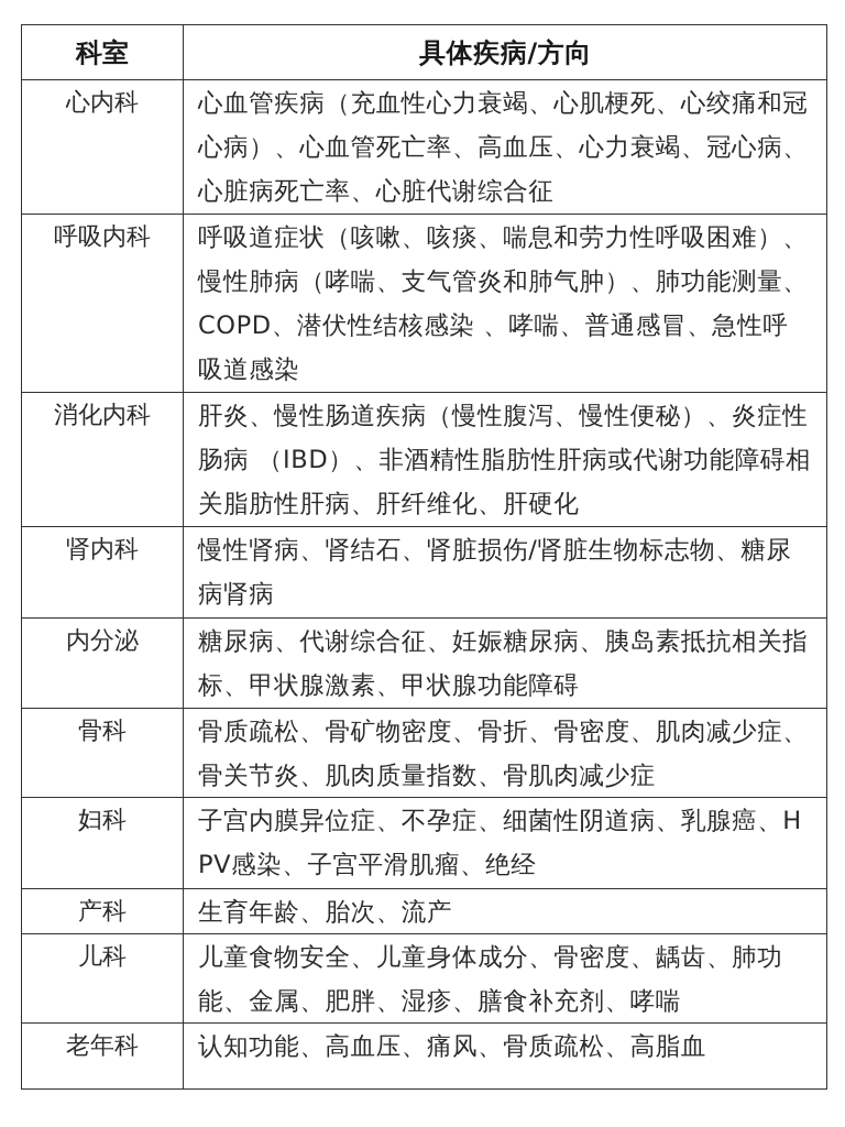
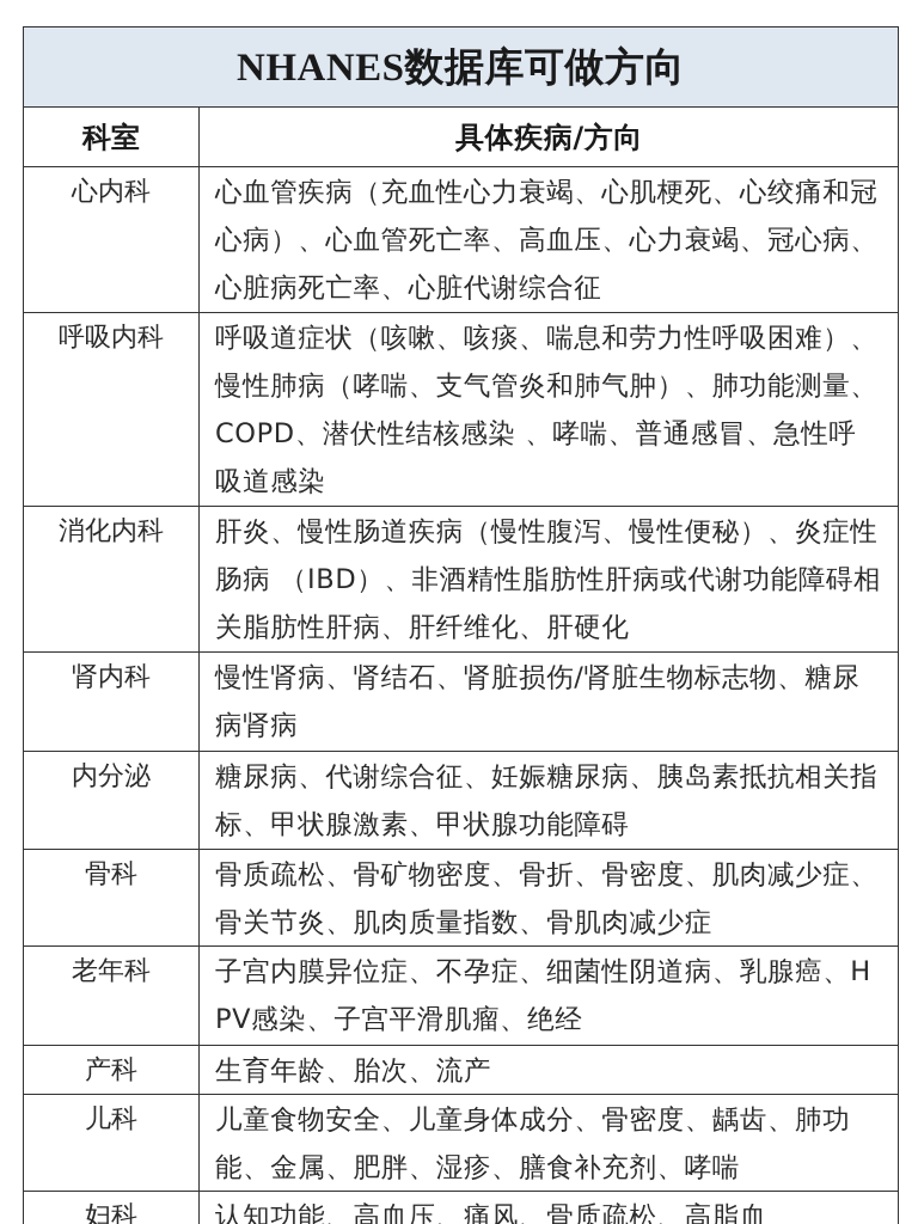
+ NHANES数据库可做方向
  科室
  具体疾病/方向
  心内科
  心血管疾病（充血性心力衰竭、心肌梗死、心绞痛和冠心病）、心血管死亡率、高血压、心力衰竭、冠心病、心脏病死亡率、心脏代谢综合征
  呼吸内科
  呼吸道症状（咳嗽、咳痰、喘息和劳力性呼吸困难）、慢性肺病（哮喘、支气管炎和肺气肿）、肺功能测量、COPD、潜伏性结核感染 、哮喘、普通感冒、急性呼吸道感染
  消化内科
  肝炎、慢性肠道疾病（慢性腹泻、慢性便秘）、炎症性肠病 （IBD）、非酒精性脂肪性肝病或代谢功能障碍相关脂肪性肝病、肝纤维化、肝硬化
  肾内科
  慢性肾病、肾结石、肾脏损伤/肾脏生物标志物、糖尿病肾病
  内分泌
  糖尿病、代谢综合征、妊娠糖尿病、胰岛素抵抗相关指标、甲状腺激素、甲状腺功能障碍
  骨科
  骨质疏松、骨矿物密度、骨折、骨密度、肌肉减少症、骨关节炎、肌肉质量指数、骨肌肉减少症
- 妇科
+ 老年科
  子宫内膜异位症、不孕症、细菌性阴道病、乳腺癌、HPV感染、子宫平滑肌瘤、绝经
  产科
  生育年龄、胎次、流产
  儿科
  儿童食物安全、儿童身体成分、骨密度、龋齿、肺功能、金属、肥胖、湿疹、膳食补充剂、哮喘
- 老年科
+ 妇科
  认知功能、高血压、痛风、骨质疏松、高脂血
